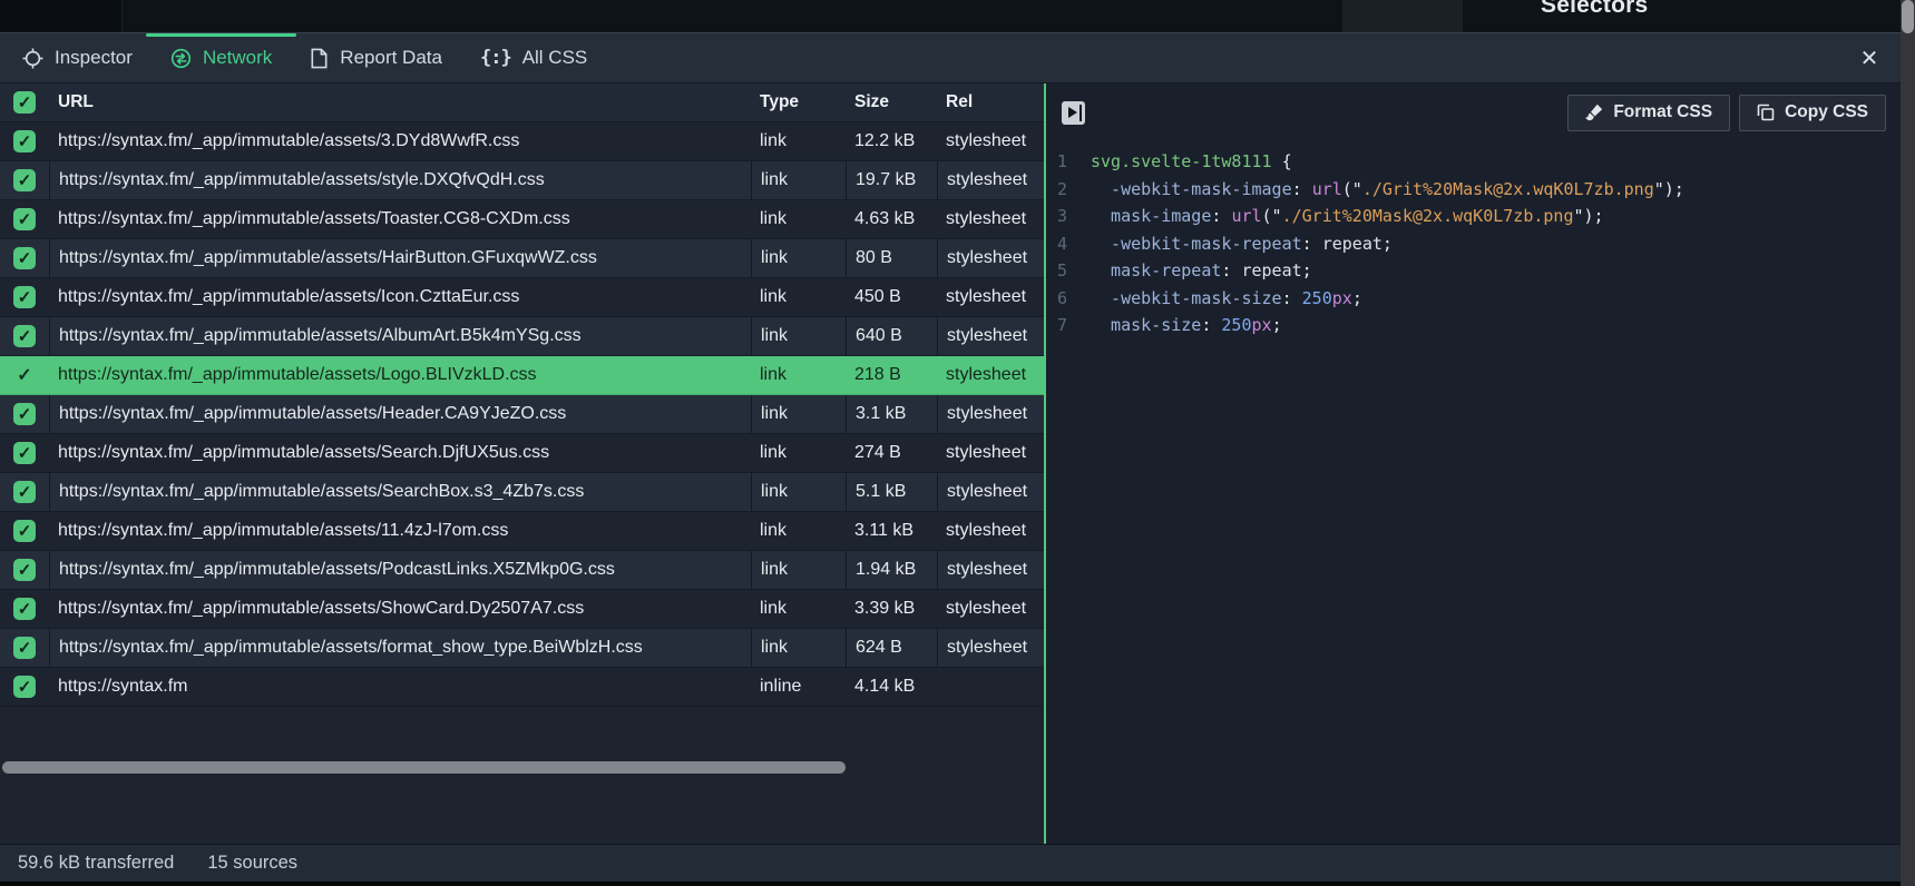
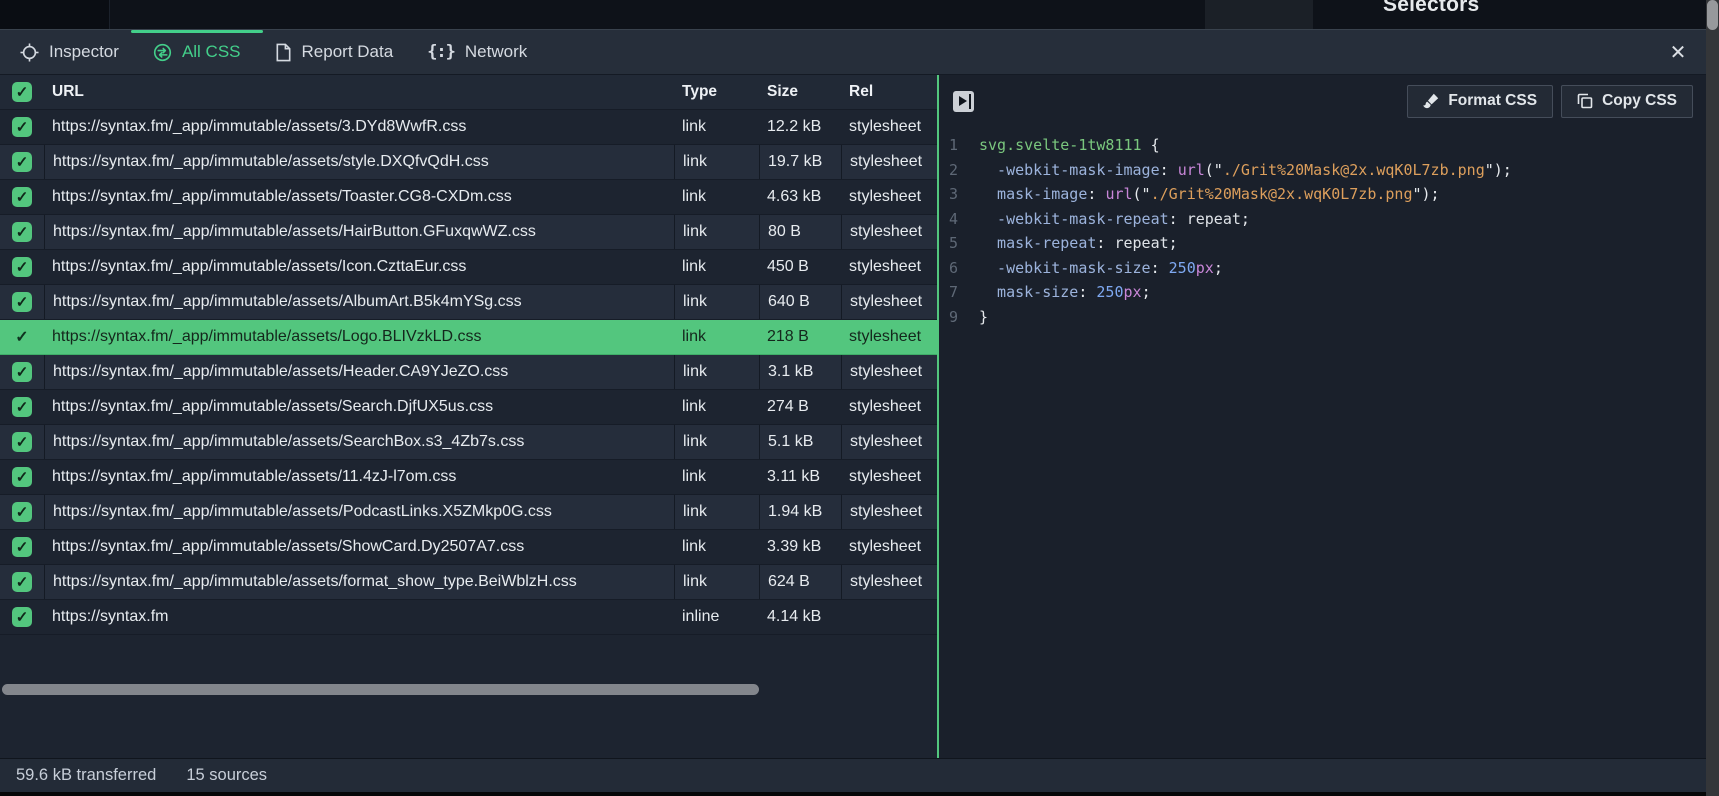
  Selectors
  Inspector
- Network
+ All CSS
  Report Data
  {:}
- All CSS
+ Network
  ✕
  ✓
  URL
  Type
  Size
  Rel
  ✓
  https://syntax.fm/_app/immutable/assets/3.DYd8WwfR.css
  link
  12.2 kB
  stylesheet
  ✓
  https://syntax.fm/_app/immutable/assets/style.DXQfvQdH.css
  link
  19.7 kB
  stylesheet
  ✓
  https://syntax.fm/_app/immutable/assets/Toaster.CG8-CXDm.css
  link
  4.63 kB
  stylesheet
  ✓
  https://syntax.fm/_app/immutable/assets/HairButton.GFuxqwWZ.css
  link
  80 B
  stylesheet
  ✓
  https://syntax.fm/_app/immutable/assets/Icon.CzttaEur.css
  link
  450 B
  stylesheet
  ✓
  https://syntax.fm/_app/immutable/assets/AlbumArt.B5k4mYSg.css
  link
  640 B
  stylesheet
  ✓
  https://syntax.fm/_app/immutable/assets/Logo.BLIVzkLD.css
  link
  218 B
  stylesheet
  ✓
  https://syntax.fm/_app/immutable/assets/Header.CA9YJeZO.css
  link
  3.1 kB
  stylesheet
  ✓
  https://syntax.fm/_app/immutable/assets/Search.DjfUX5us.css
  link
  274 B
  stylesheet
  ✓
  https://syntax.fm/_app/immutable/assets/SearchBox.s3_4Zb7s.css
  link
  5.1 kB
  stylesheet
  ✓
  https://syntax.fm/_app/immutable/assets/11.4zJ-l7om.css
  link
  3.11 kB
  stylesheet
  ✓
  https://syntax.fm/_app/immutable/assets/PodcastLinks.X5ZMkp0G.css
  link
  1.94 kB
  stylesheet
  ✓
  https://syntax.fm/_app/immutable/assets/ShowCard.Dy2507A7.css
  link
  3.39 kB
  stylesheet
  ✓
  https://syntax.fm/_app/immutable/assets/format_show_type.BeiWblzH.css
  link
  624 B
  stylesheet
  ✓
  https://syntax.fm
  inline
  4.14 kB
  Format CSS
  Copy CSS
  1
  svg.svelte-1tw8111 {
  2
  -webkit-mask-image: url("./Grit%20Mask@2x.wqK0L7zb.png");
  3
  mask-image: url("./Grit%20Mask@2x.wqK0L7zb.png");
  4
  -webkit-mask-repeat: repeat;
  5
  mask-repeat: repeat;
  6
  -webkit-mask-size: 250px;
  7
  mask-size: 250px;
+ 9
+ }
  59.6 kB transferred
  15 sources
